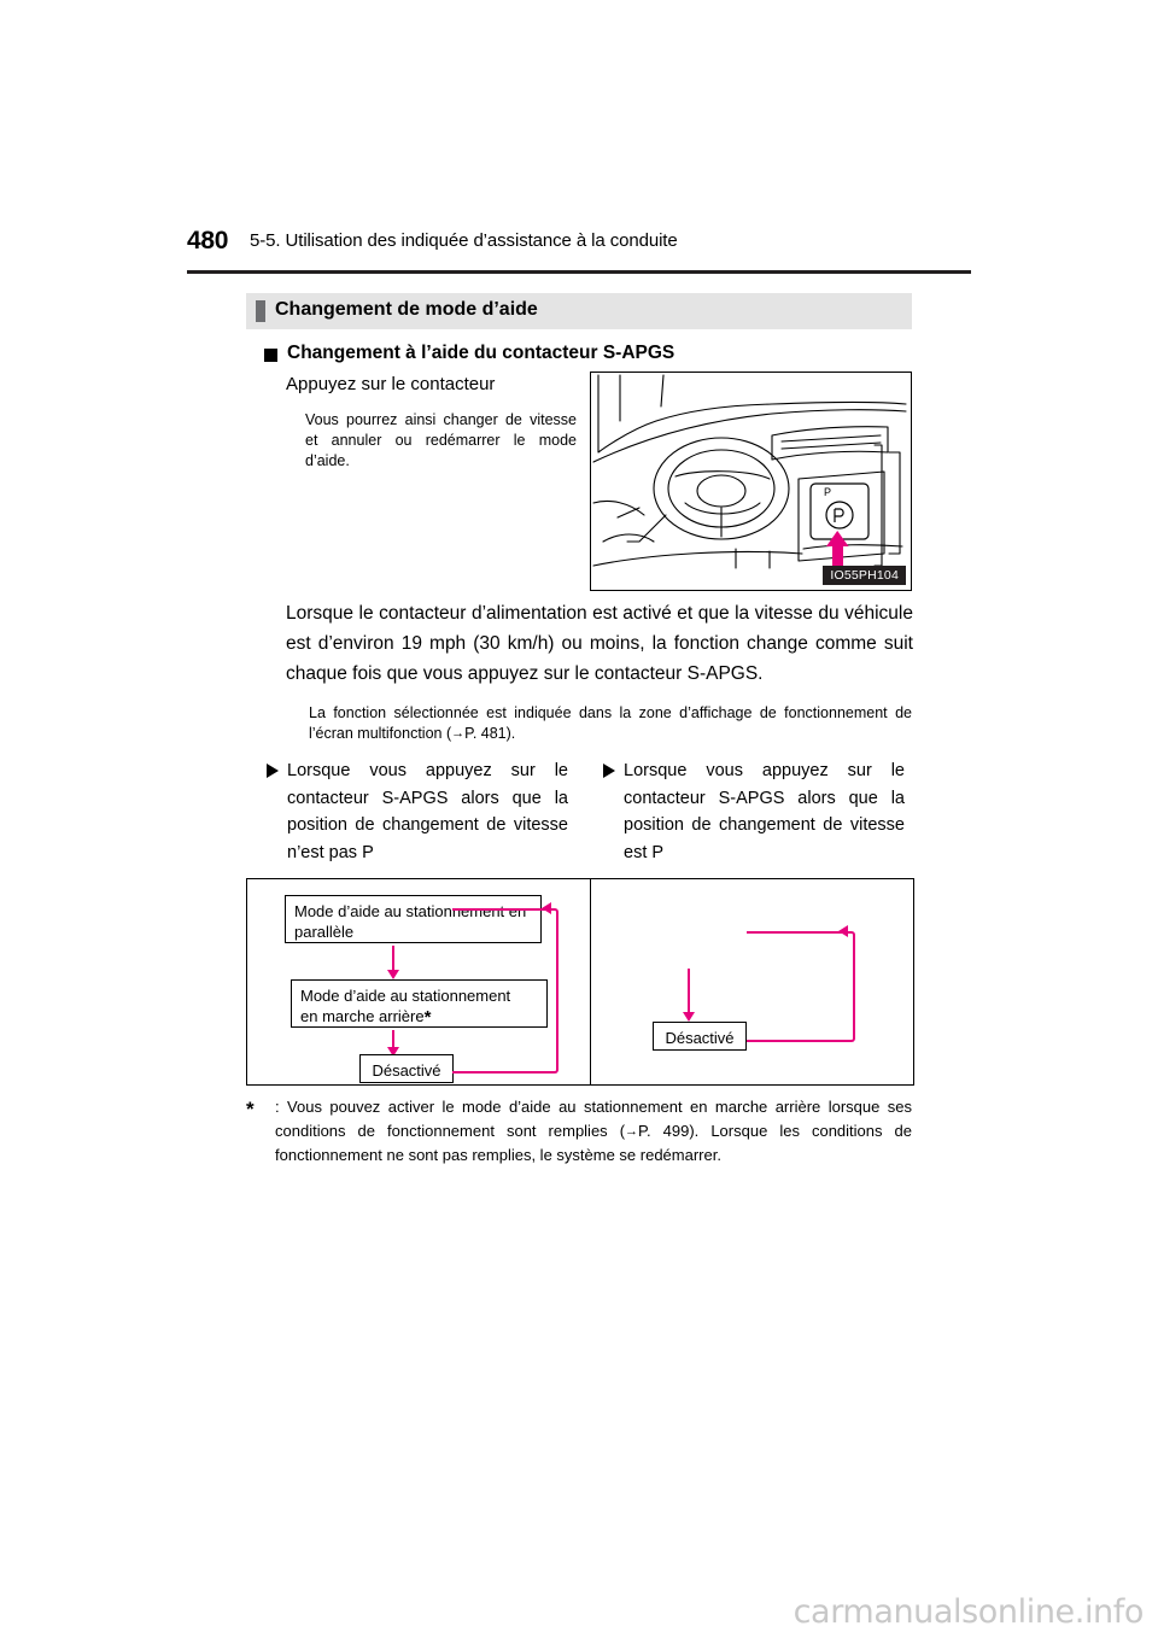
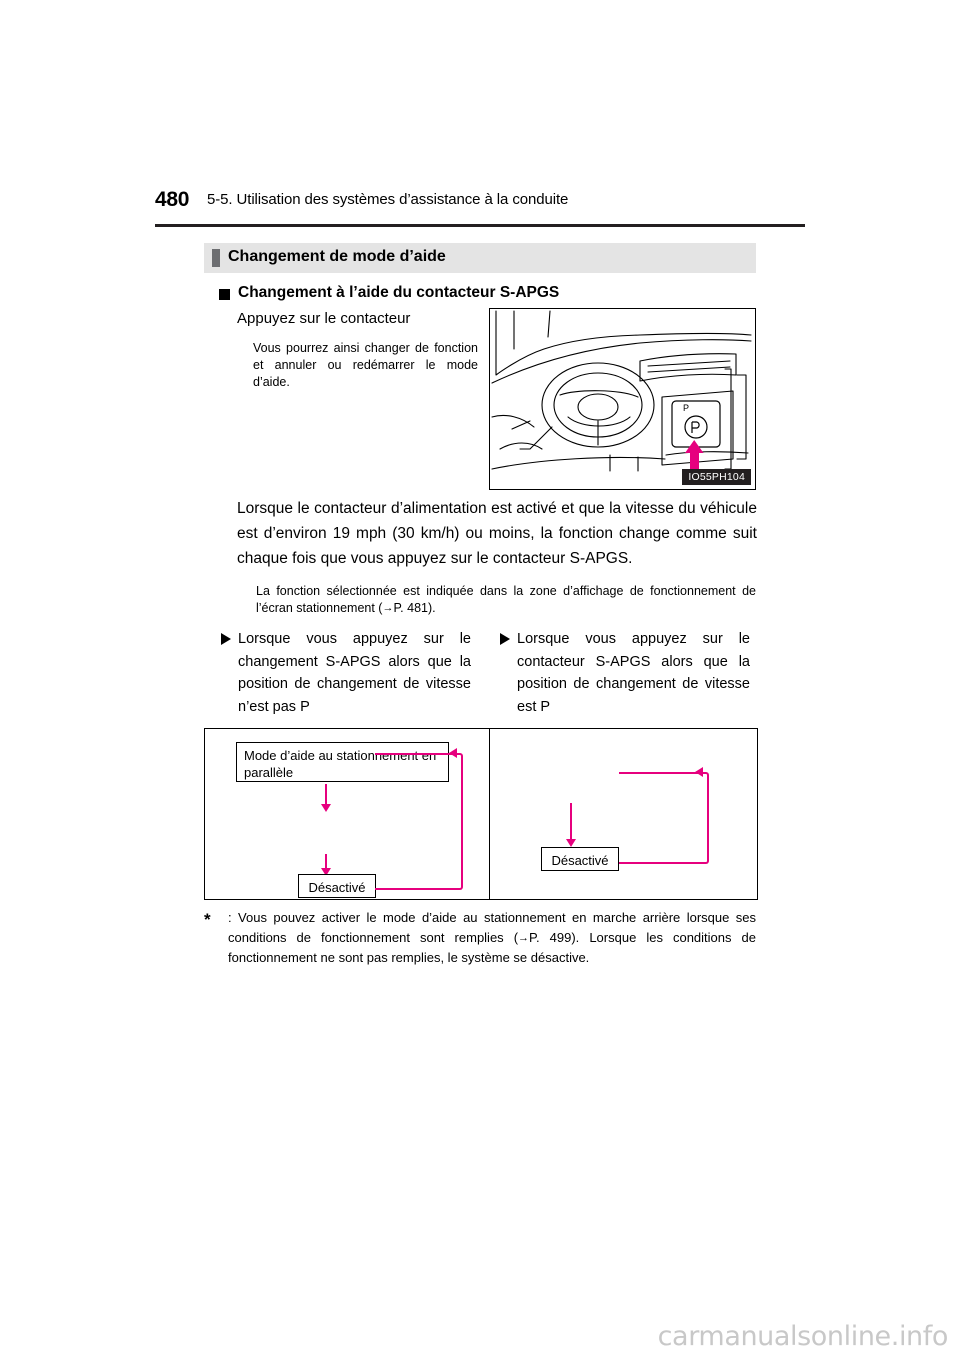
  480
- 5-5. Utilisation des indiquée d’assistance à la conduite
+ 5-5. Utilisation des systèmes d’assistance à la conduite
  Changement de mode d’aide
  Changement à l’aide du contacteur S-APGS
  Appuyez sur le contacteur
- Vous pourrez ainsi changer de vitesse et annuler ou redémarrer le mode d’aide.
+ Vous pourrez ainsi changer de fonction et annuler ou redémarrer le mode d’aide.
  P
  IO55PH104
  Lorsque le contacteur d’alimentation est activé et que la vitesse du véhicule est d’environ 19 mph (30 km/h) ou moins, la fonction change comme suit chaque fois que vous appuyez sur le contacteur S-APGS.
- La fonction sélectionnée est indiquée dans la zone d’affichage de fonctionnement de l’écran multifonction (→P. 481).
+ La fonction sélectionnée est indiquée dans la zone d’affichage de fonctionnement de l’écran stationnement (→P. 481).
- Lorsque vous appuyez sur le contacteur S-APGS alors que la position de changement de vitesse n’est pas P
+ Lorsque vous appuyez sur le changement S-APGS alors que la position de changement de vitesse n’est pas P
  Lorsque vous appuyez sur le contacteur S-APGS alors que la position de changement de vitesse est P
  Mode d’aide au stationnement en parallèle
- Mode d’aide au stationnement
- en marche arrière*
  Désactivé
  Désactivé
  *
- : Vous pouvez activer le mode d’aide au stationnement en marche arrière lorsque ses conditions de fonctionnement sont remplies (→P. 499). Lorsque les conditions de fonctionnement ne sont pas remplies, le système se redémarrer.
+ : Vous pouvez activer le mode d’aide au stationnement en marche arrière lorsque ses conditions de fonctionnement sont remplies (→P. 499). Lorsque les conditions de fonctionnement ne sont pas remplies, le système se désactive.
  carmanualsonline.info
